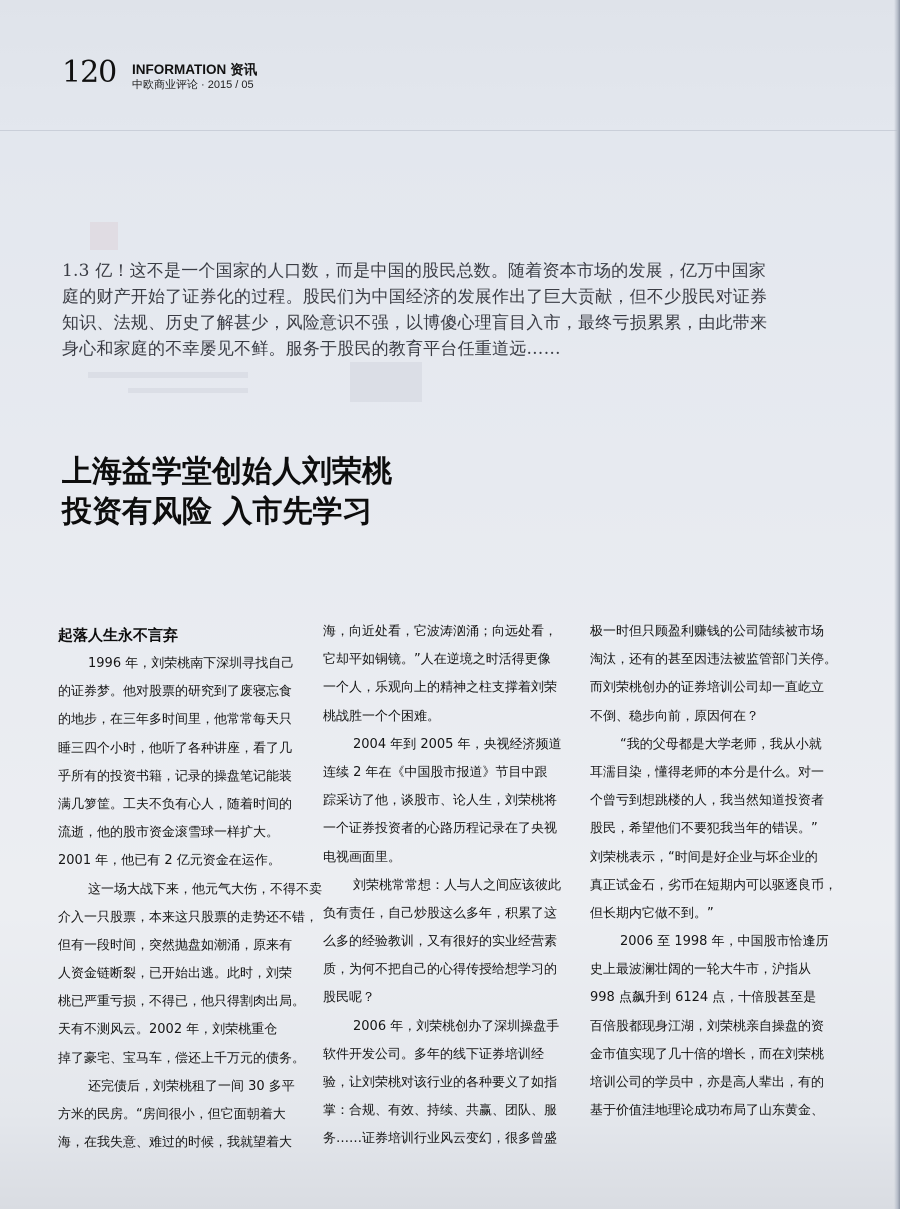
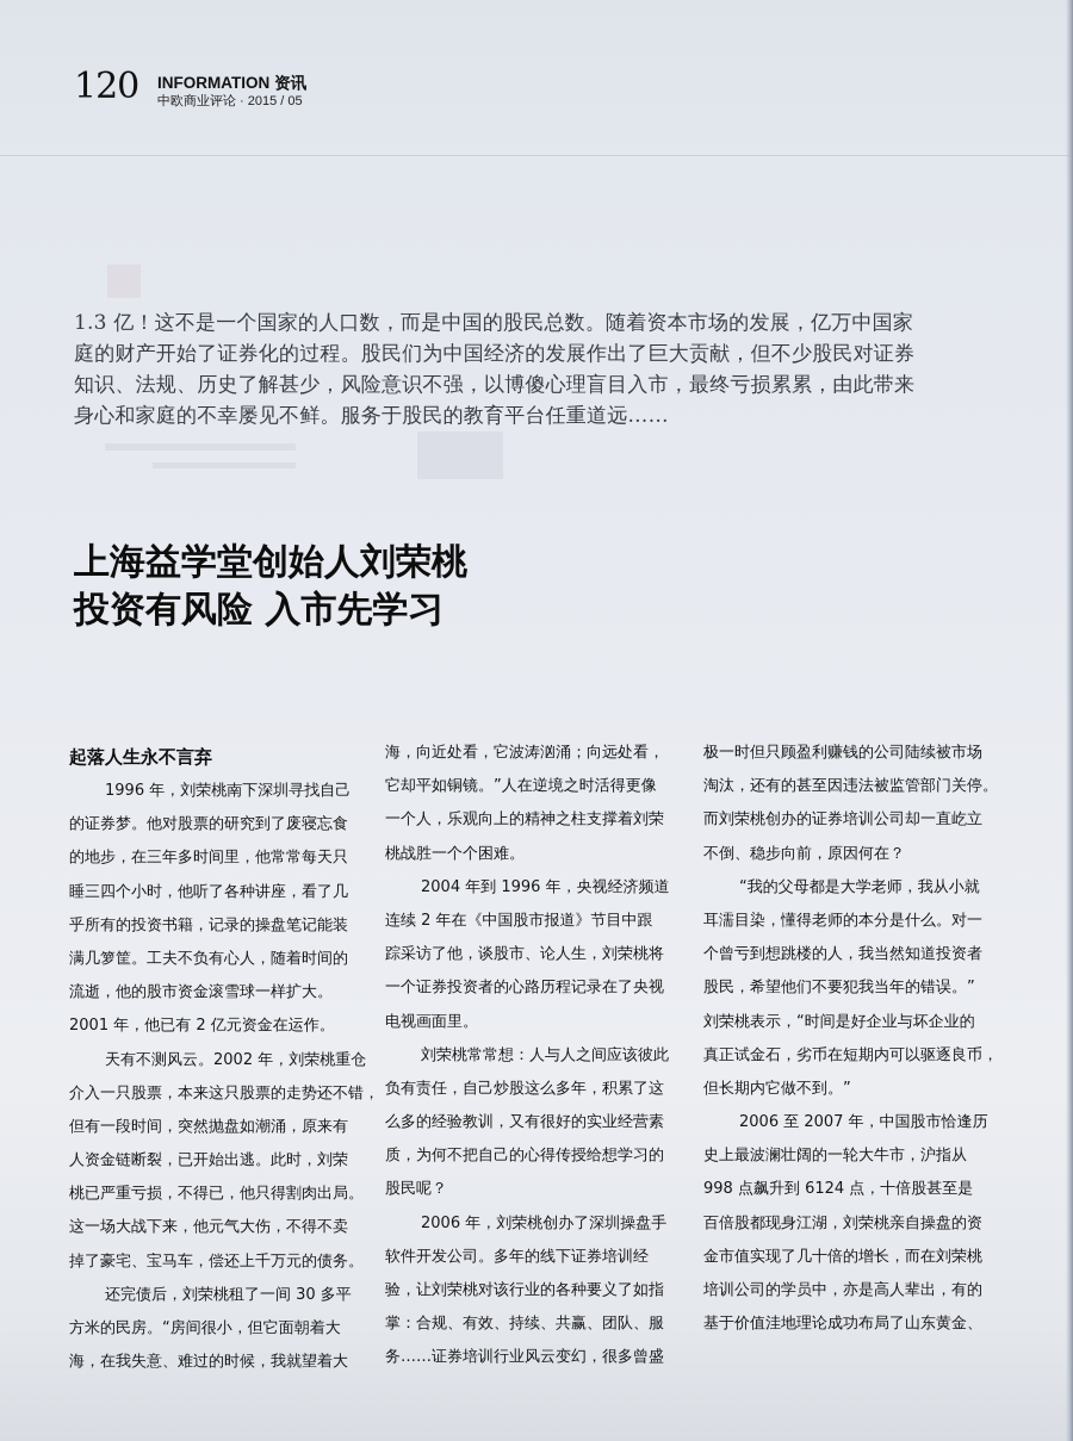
  120
  INFORMATION 资讯
  中欧商业评论 · 2015 / 05
  1.3 亿！这不是一个国家的人口数，而是中国的股民总数。随着资本市场的发展，亿万中国家
  庭的财产开始了证券化的过程。股民们为中国经济的发展作出了巨大贡献，但不少股民对证券
  知识、法规、历史了解甚少，风险意识不强，以博傻心理盲目入市，最终亏损累累，由此带来
  身心和家庭的不幸屡见不鲜。服务于股民的教育平台任重道远……
  上海益学堂创始人刘荣桃
  投资有风险 入市先学习
  起落人生永不言弃
  1996 年，刘荣桃南下深圳寻找自己
  的证券梦。他对股票的研究到了废寝忘食
  的地步，在三年多时间里，他常常每天只
  睡三四个小时，他听了各种讲座，看了几
  乎所有的投资书籍，记录的操盘笔记能装
  满几箩筐。工夫不负有心人，随着时间的
  流逝，他的股市资金滚雪球一样扩大。
  2001 年，他已有 2 亿元资金在运作。
- 这一场大战下来，他元气大伤，不得不卖
+ 天有不测风云。2002 年，刘荣桃重仓
  介入一只股票，本来这只股票的走势还不错，
  但有一段时间，突然抛盘如潮涌，原来有
  人资金链断裂，已开始出逃。此时，刘荣
  桃已严重亏损，不得已，他只得割肉出局。
- 天有不测风云。2002 年，刘荣桃重仓
+ 这一场大战下来，他元气大伤，不得不卖
  掉了豪宅、宝马车，偿还上千万元的债务。
  还完债后，刘荣桃租了一间 30 多平
  方米的民房。“房间很小，但它面朝着大
  海，在我失意、难过的时候，我就望着大
  海，向近处看，它波涛汹涌；向远处看，
  它却平如铜镜。”人在逆境之时活得更像
  一个人，乐观向上的精神之柱支撑着刘荣
  桃战胜一个个困难。
- 2004 年到 2005 年，央视经济频道
+ 2004 年到 1996 年，央视经济频道
  连续 2 年在《中国股市报道》节目中跟
  踪采访了他，谈股市、论人生，刘荣桃将
  一个证券投资者的心路历程记录在了央视
  电视画面里。
  刘荣桃常常想：人与人之间应该彼此
  负有责任，自己炒股这么多年，积累了这
  么多的经验教训，又有很好的实业经营素
  质，为何不把自己的心得传授给想学习的
  股民呢？
  2006 年，刘荣桃创办了深圳操盘手
  软件开发公司。多年的线下证券培训经
  验，让刘荣桃对该行业的各种要义了如指
  掌：合规、有效、持续、共赢、团队、服
  务……证券培训行业风云变幻，很多曾盛
  极一时但只顾盈利赚钱的公司陆续被市场
  淘汰，还有的甚至因违法被监管部门关停。
  而刘荣桃创办的证券培训公司却一直屹立
  不倒、稳步向前，原因何在？
  “我的父母都是大学老师，我从小就
  耳濡目染，懂得老师的本分是什么。对一
  个曾亏到想跳楼的人，我当然知道投资者
  股民，希望他们不要犯我当年的错误。”
  刘荣桃表示，“时间是好企业与坏企业的
  真正试金石，劣币在短期内可以驱逐良币，
  但长期内它做不到。”
- 2006 至 1998 年，中国股市恰逢历
+ 2006 至 2007 年，中国股市恰逢历
  史上最波澜壮阔的一轮大牛市，沪指从
  998 点飙升到 6124 点，十倍股甚至是
  百倍股都现身江湖，刘荣桃亲自操盘的资
  金市值实现了几十倍的增长，而在刘荣桃
  培训公司的学员中，亦是高人辈出，有的
  基于价值洼地理论成功布局了山东黄金、
